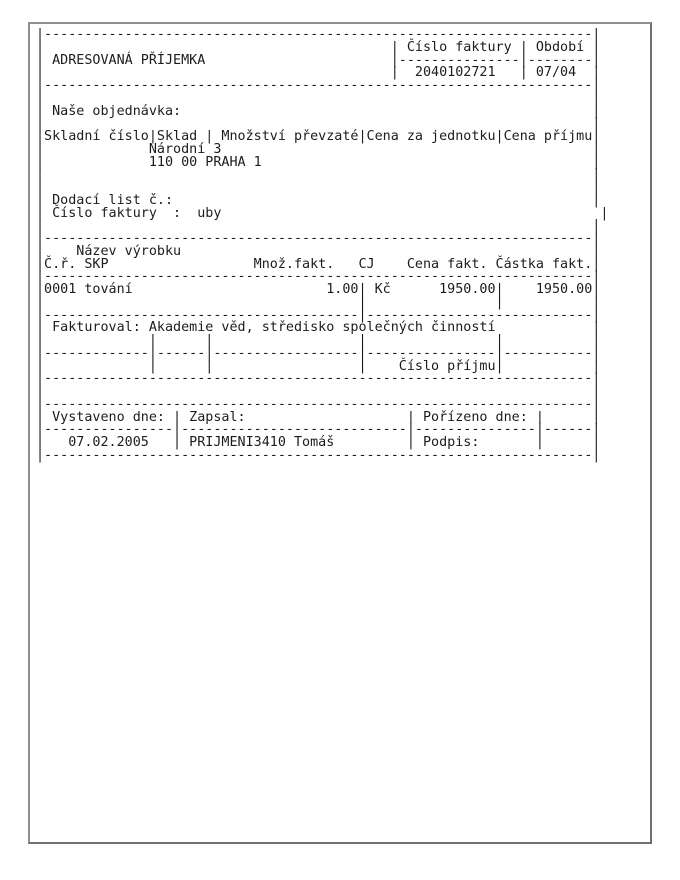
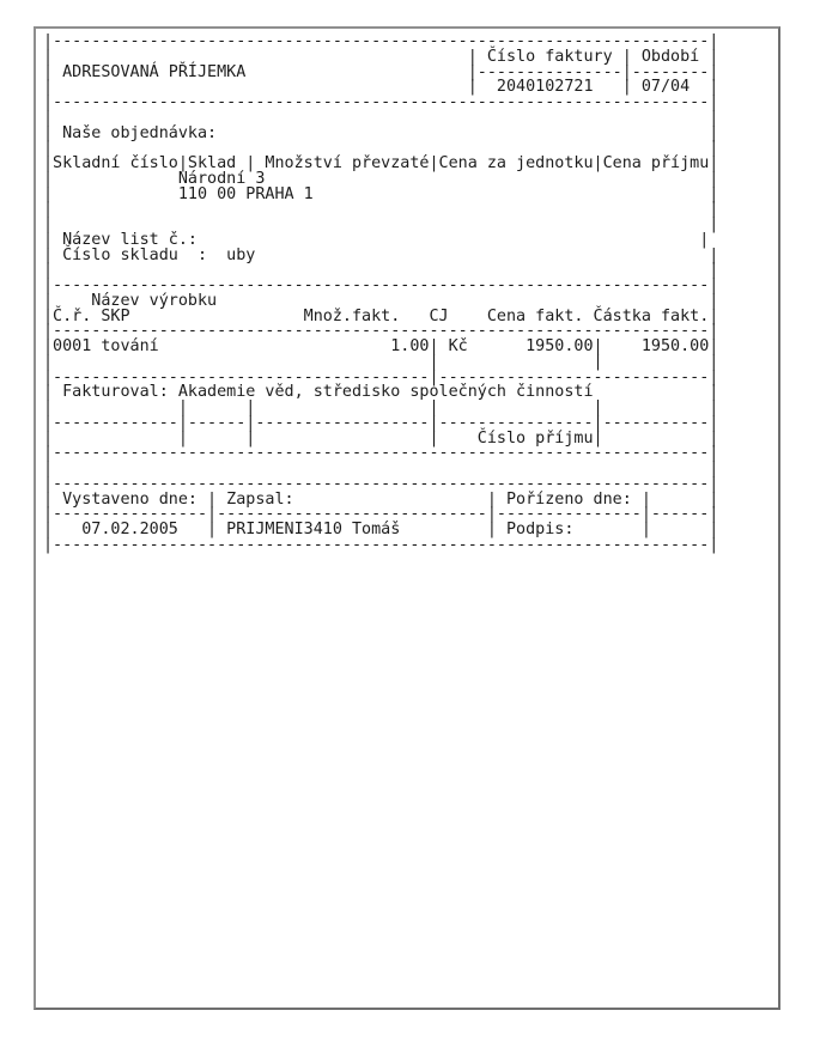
  |--------------------------------------------------------------------|
  | | Číslo faktury | Období |
  | ADRESOVANÁ PŘÍJEMKA |---------------|--------|
  | | 2040102721 | 07/04 |
  |--------------------------------------------------------------------|
  | |
  | Naše objednávka: |
  | |
  |Skladní číslo|Sklad | Množství převzaté|Cena za jednotku|Cena příjmu|
  | Národní 3 |
  | 110 00 PRAHA 1 |
  | |
  | |
- | Dodací list č.: |
+ | Název list č.: |
- | Číslo faktury : uby |
+ | Číslo skladu : uby |
  | |
  |--------------------------------------------------------------------|
  | Název výrobku |
  |Č.ř. SKP Množ.fakt. CJ Cena fakt. Částka fakt.|
  |--------------------------------------------------------------------|
  |0001 tování 1.00| Kč 1950.00| 1950.00|
  | | | |
  |---------------------------------------|----------------------------|
  | Fakturoval: Akademie věd, středisko společných činností |
  | | | | | |
  |-------------|------|------------------|----------------|-----------|
  | | | | Číslo příjmu| |
  |--------------------------------------------------------------------|
  | |
  |--------------------------------------------------------------------|
  | Vystaveno dne: | Zapsal: | Pořízeno dne: | |
  |----------------|----------------------------|---------------|------|
  | 07.02.2005 | PRIJMENI3410 Tomáš | Podpis: | |
  |--------------------------------------------------------------------|
